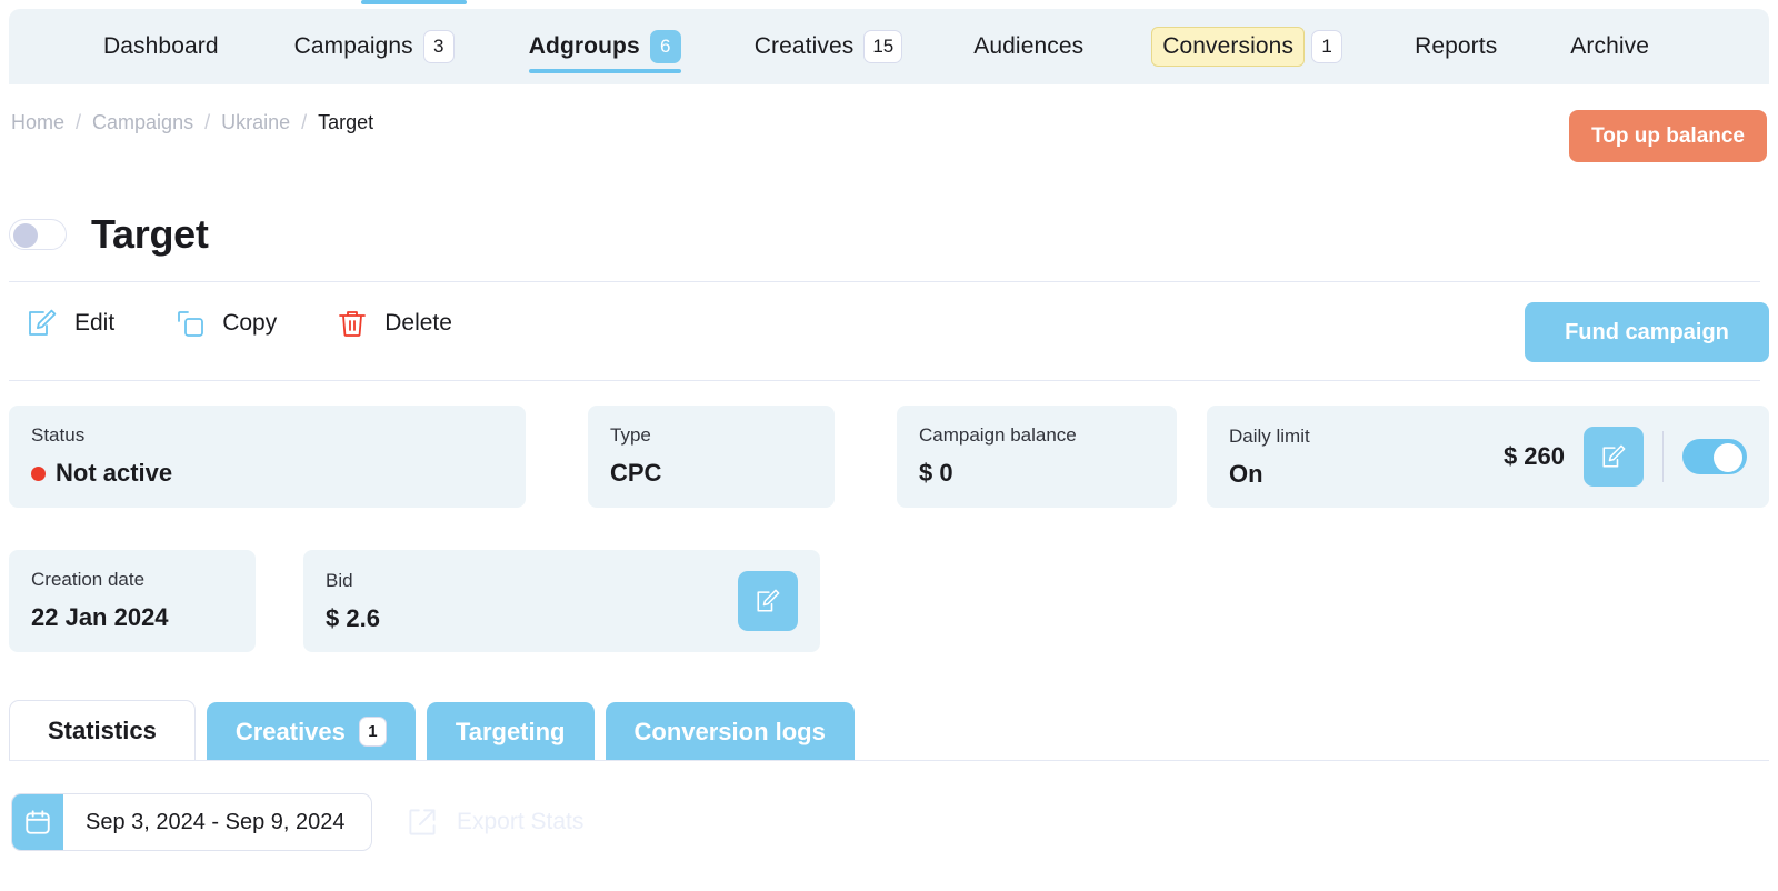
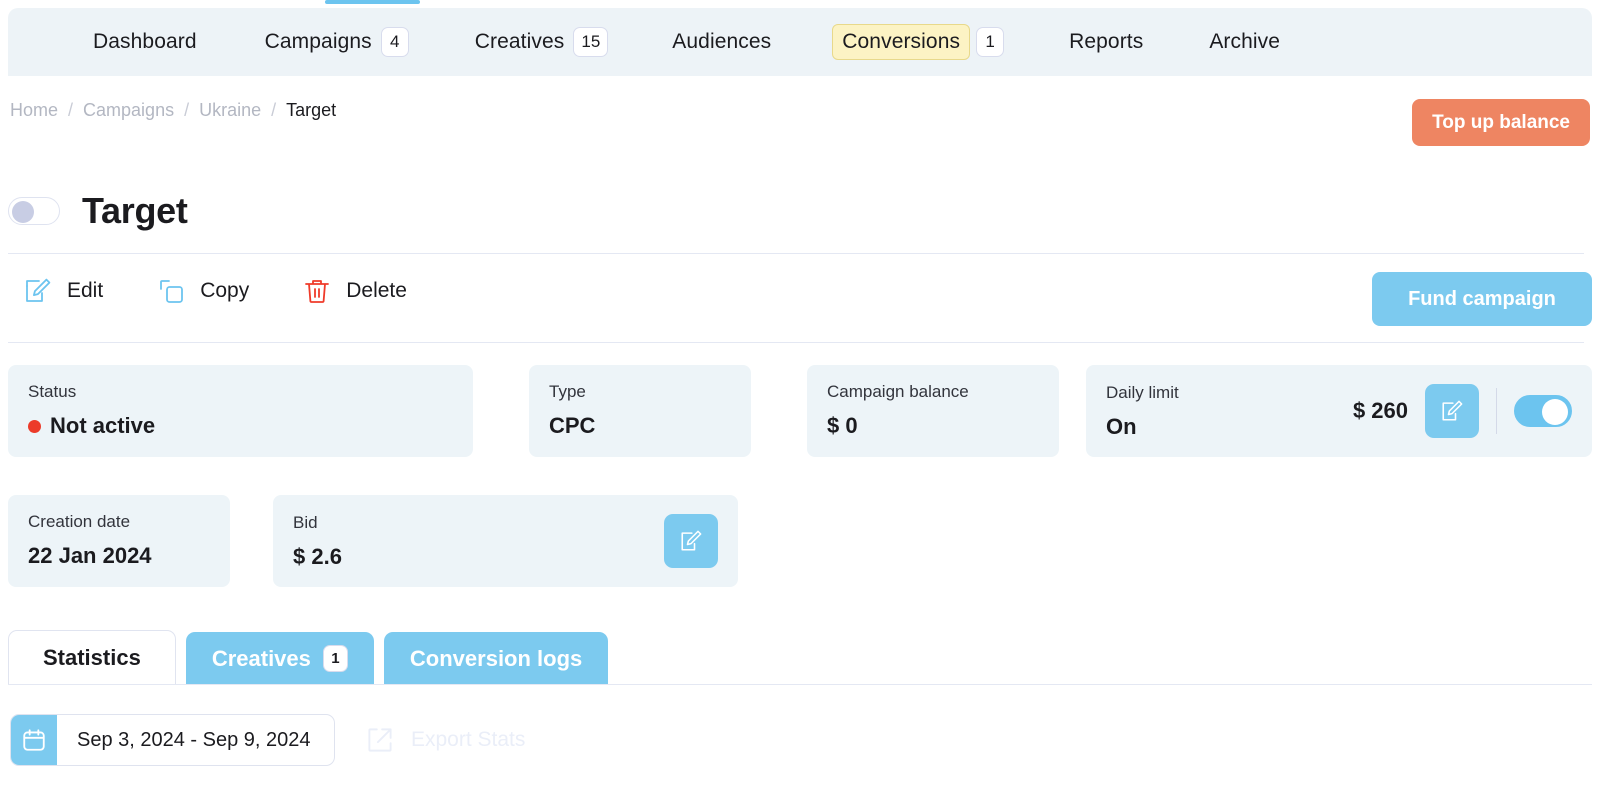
  Dashboard
  Campaigns
- 3
+ 4
- Adgroups
- 6
  Creatives
  15
  Audiences
  Conversions
  1
  Reports
  Archive
  Home
  /
  Campaigns
  /
  Ukraine
  /
  Target
  Top up balance
  Target
  Edit
  Copy
  Delete
  Fund campaign
  Status
  Not active
  Type
  CPC
  Campaign balance
  $ 0
  Daily limit
  On
  $ 260
  Creation date
  22 Jan 2024
  Bid
  $ 2.6
  Statistics
  Creatives
  1
- Targeting
  Conversion logs
  Sep 3, 2024 - Sep 9, 2024
